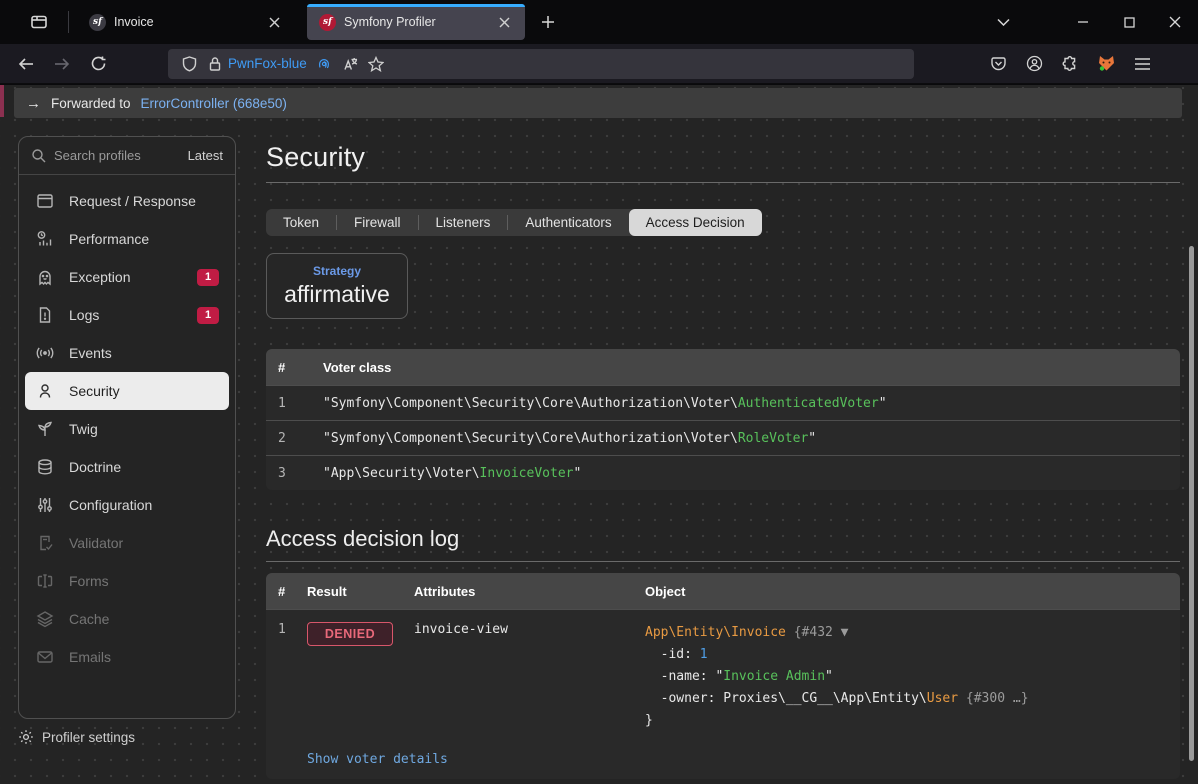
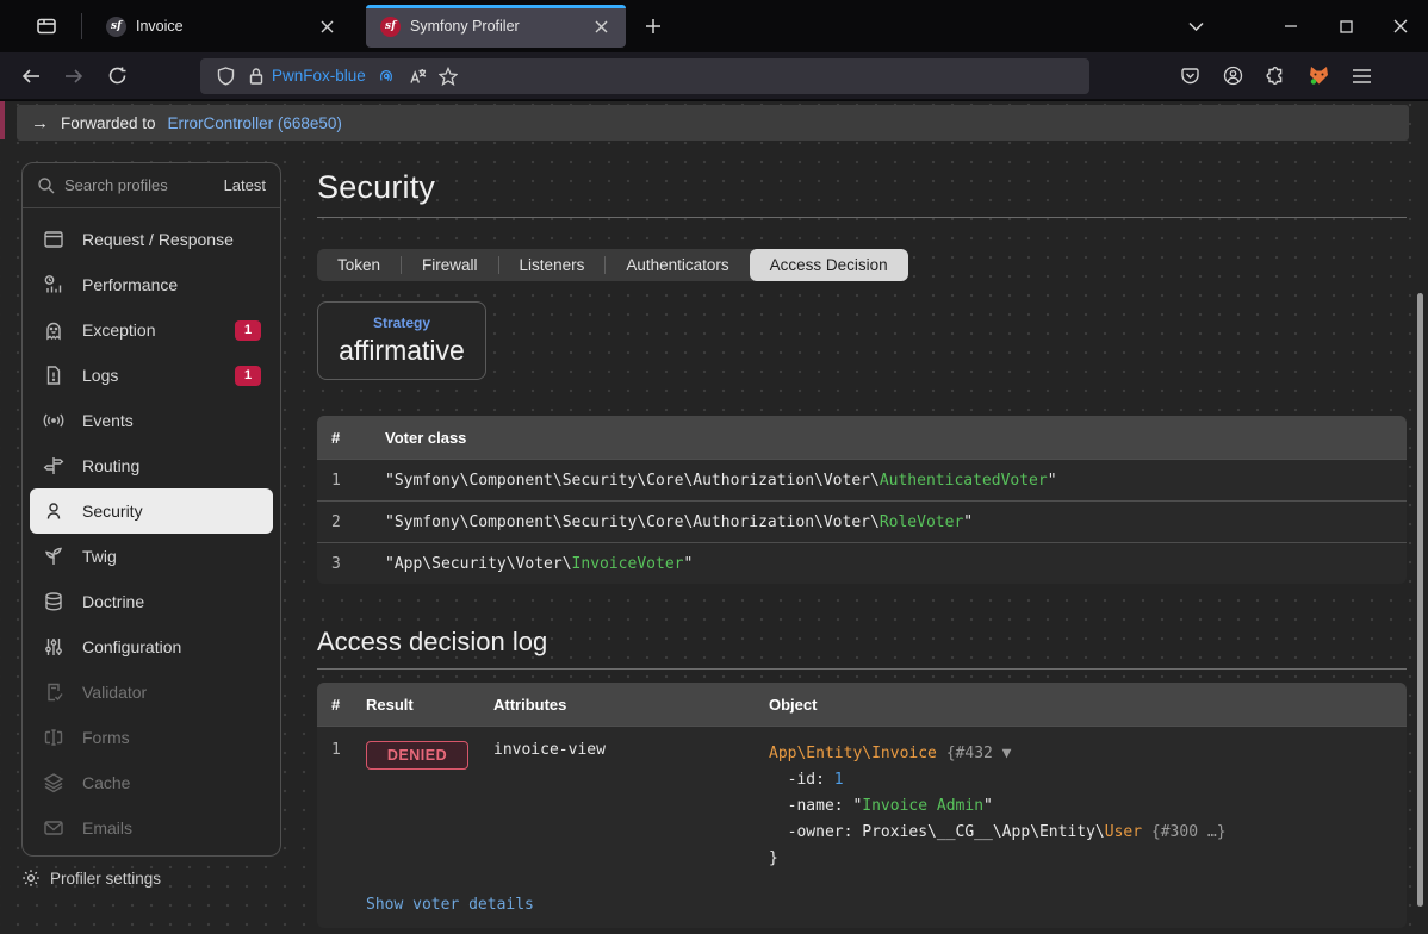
  sf
  Invoice
  sf
  Symfony Profiler
  PwnFox-blue
  →
  Forwarded to
  ErrorController (668e50)
  Search profiles
  Latest
  Request / Response
  Performance
  Exception
  1
  Logs
  1
  Events
+ Routing
  Security
  Twig
  Doctrine
  Configuration
  Validator
  Forms
  Cache
  Emails
  Profiler settings
  Security
  Token
  Firewall
  Listeners
  Authenticators
  Access Decision
  Strategy
  affirmative
  #
  Voter class
  1
  "Symfony\Component\Security\Core\Authorization\Voter\AuthenticatedVoter"
  2
  "Symfony\Component\Security\Core\Authorization\Voter\RoleVoter"
  3
  "App\Security\Voter\InvoiceVoter"
  Access decision log
  #
  Result
  Attributes
  Object
  1
  DENIED
  invoice-view
  App\Entity\Invoice {#432 ▼
  -id: 1
  -name: "Invoice Admin"
  -owner: Proxies\__CG__\App\Entity\User {#300 …}
  }
  Show voter details
